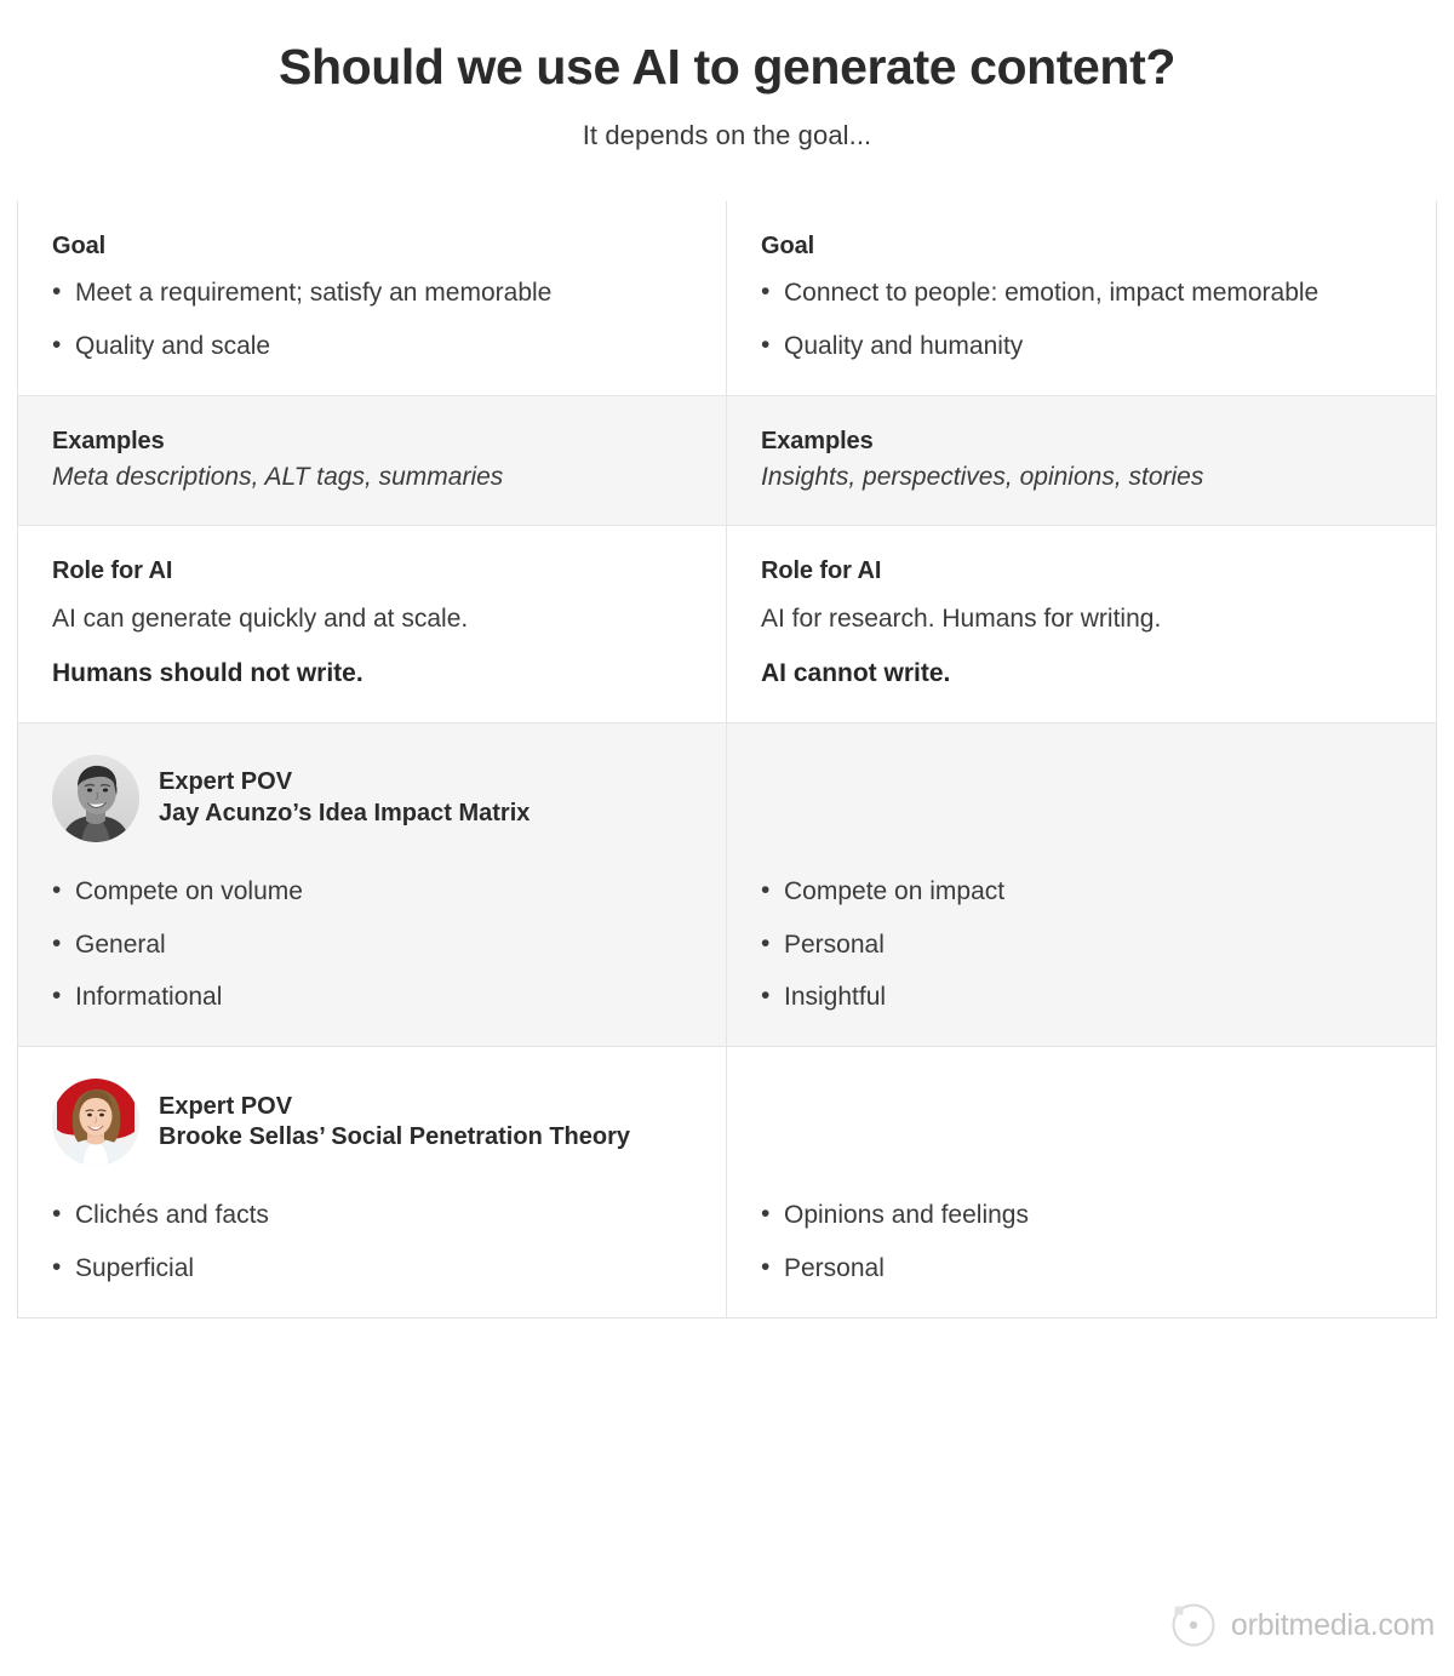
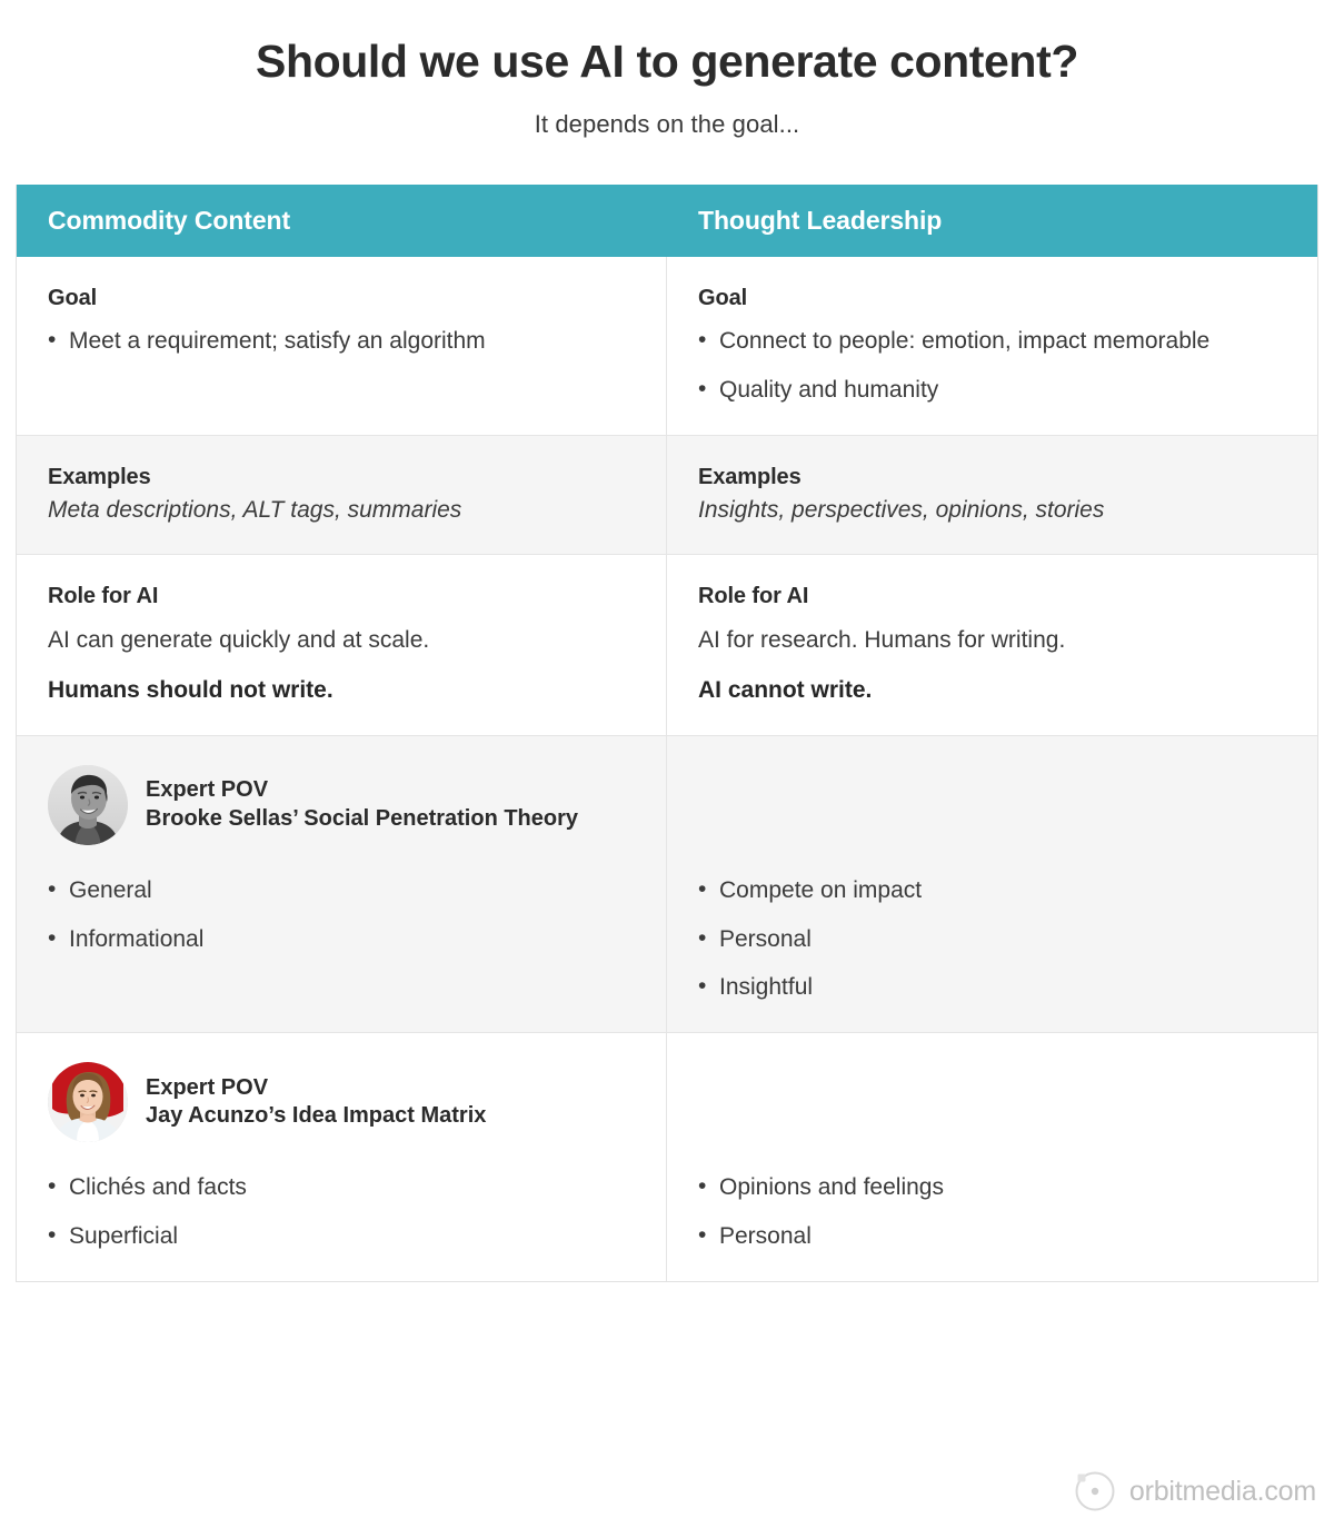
  Should we use AI to generate content?
  It depends on the goal...
+ Commodity Content
+ Thought Leadership
  Goal
- Meet a requirement; satisfy an memorable
+ Meet a requirement; satisfy an algorithm
- Quality and scale
  Goal
  Connect to people: emotion, impact memorable
  Quality and humanity
  Examples
  Meta descriptions, ALT tags, summaries
  Examples
  Insights, perspectives, opinions, stories
  Role for AI
  AI can generate quickly and at scale.
  Humans should not write.
  Role for AI
  AI for research. Humans for writing.
  AI cannot write.
  Expert POV
- Jay Acunzo’s Idea Impact Matrix
+ Brooke Sellas’ Social Penetration Theory
- Compete on volume
  General
  Informational
  Compete on impact
  Personal
  Insightful
  Expert POV
- Brooke Sellas’ Social Penetration Theory
+ Jay Acunzo’s Idea Impact Matrix
  Clichés and facts
  Superficial
  Opinions and feelings
  Personal
  orbitmedia.com
